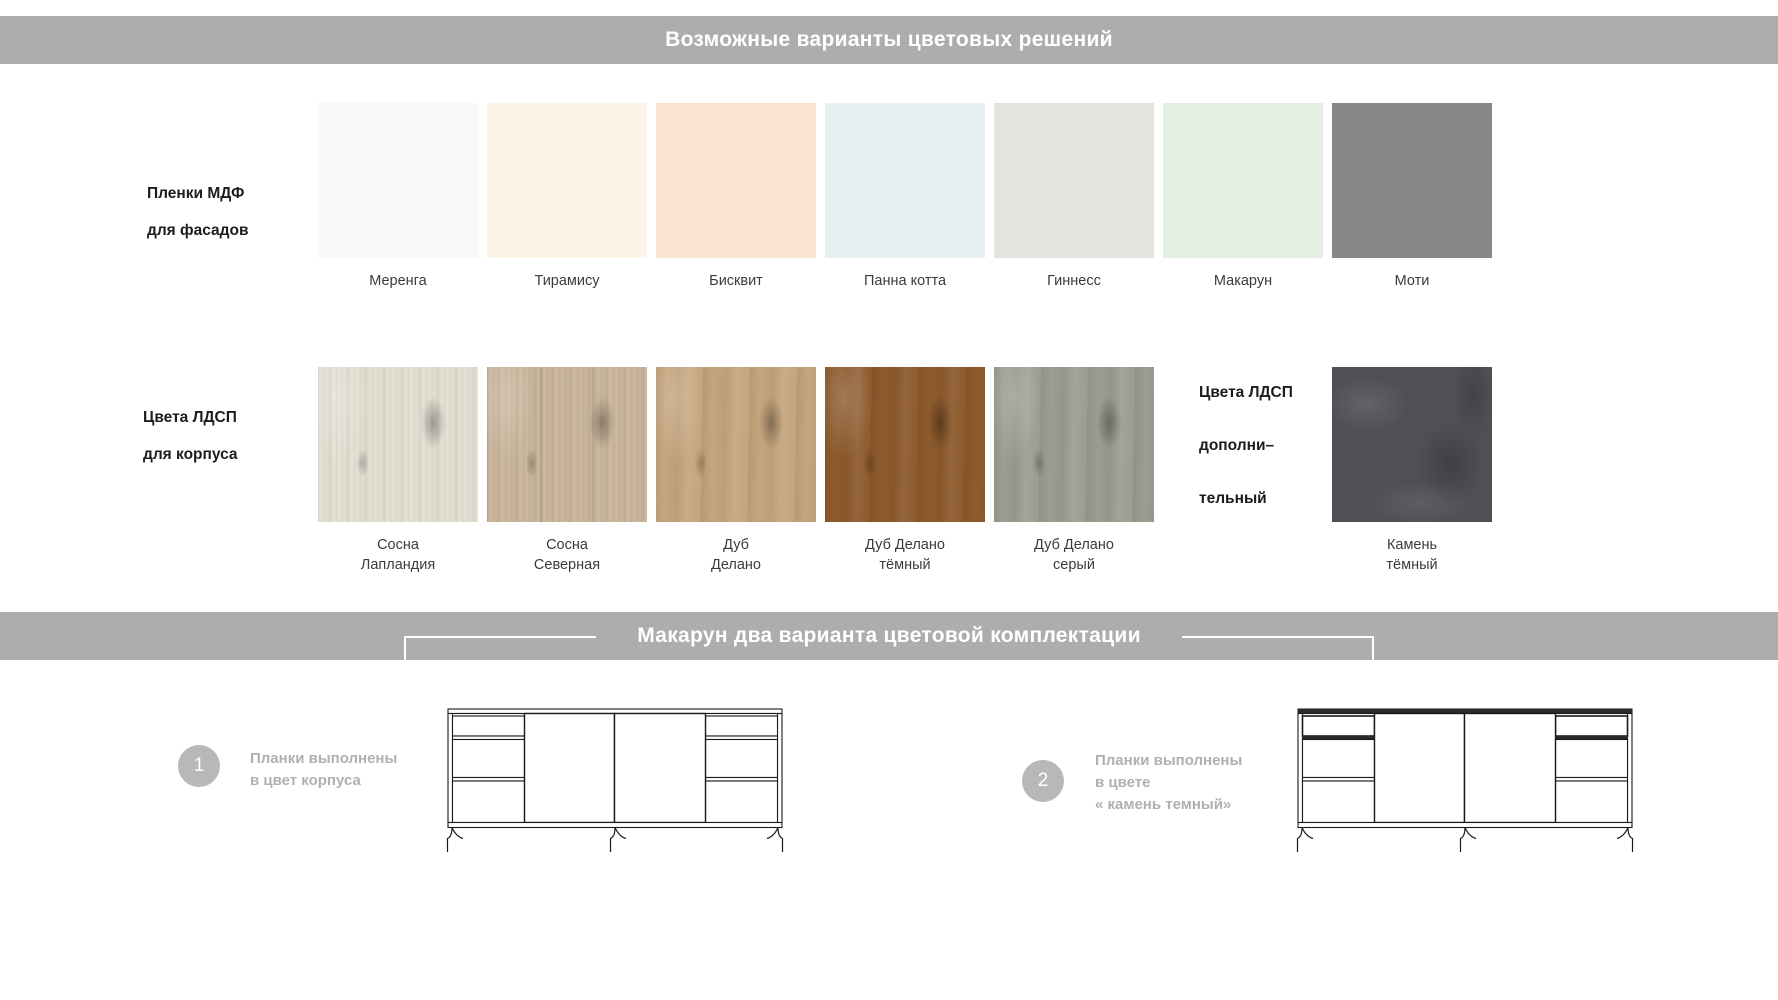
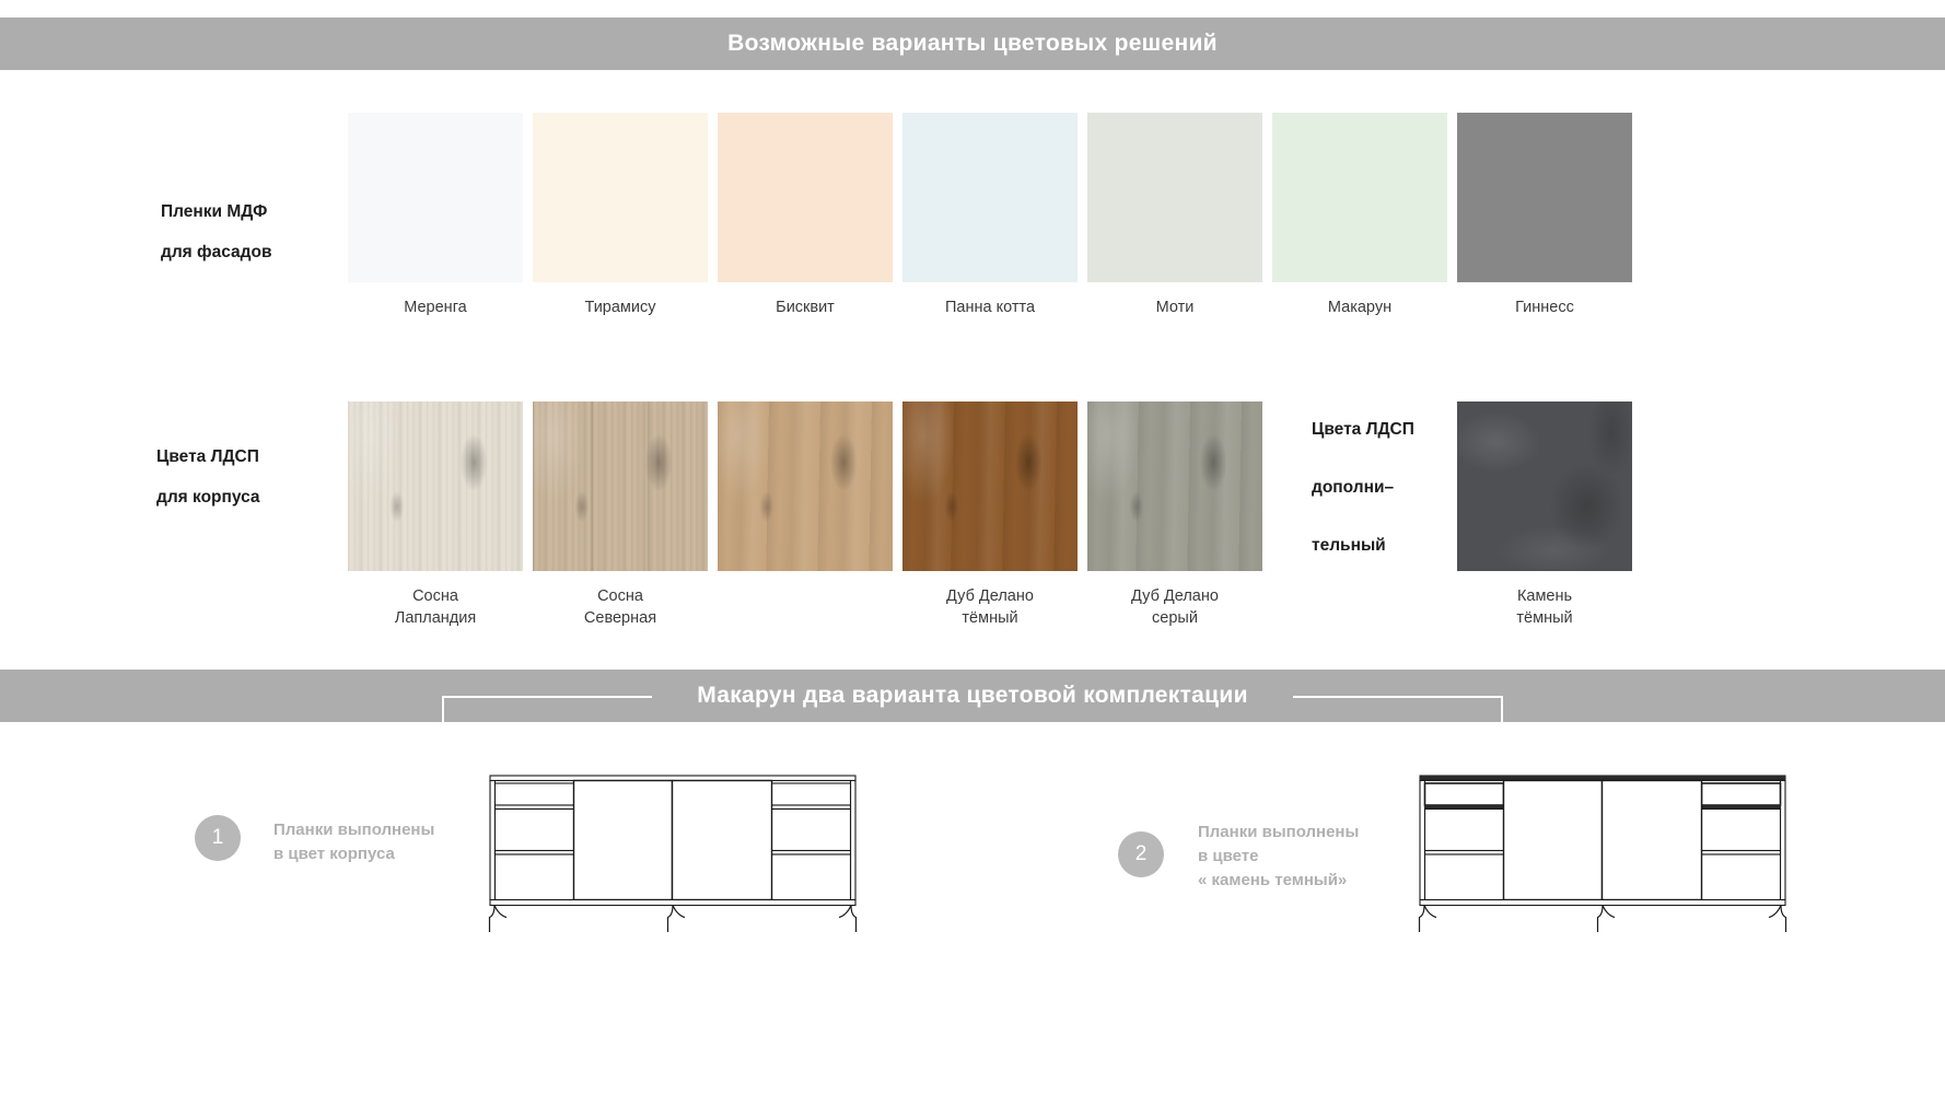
  Возможные варианты цветовых решений
  Пленки МДФ
  для фасадов
  Меренга
  Тирамису
  Бисквит
  Панна котта
- Гиннесс
+ Моти
  Макарун
- Моти
+ Гиннесс
  Цвета ЛДСП
  для корпуса
  Сосна
  Лапландия
  Сосна
  Северная
- Дуб
- Делано
  Дуб Делано
  тёмный
  Дуб Делано
  серый
  Цвета ЛДСП
  дополни–
  тельный
  Камень
  тёмный
  Макарун два варианта цветовой комплектации
  1
  Планки выполнены
  в цвет корпуса
  2
  Планки выполнены
  в цвете
  « камень темный»
